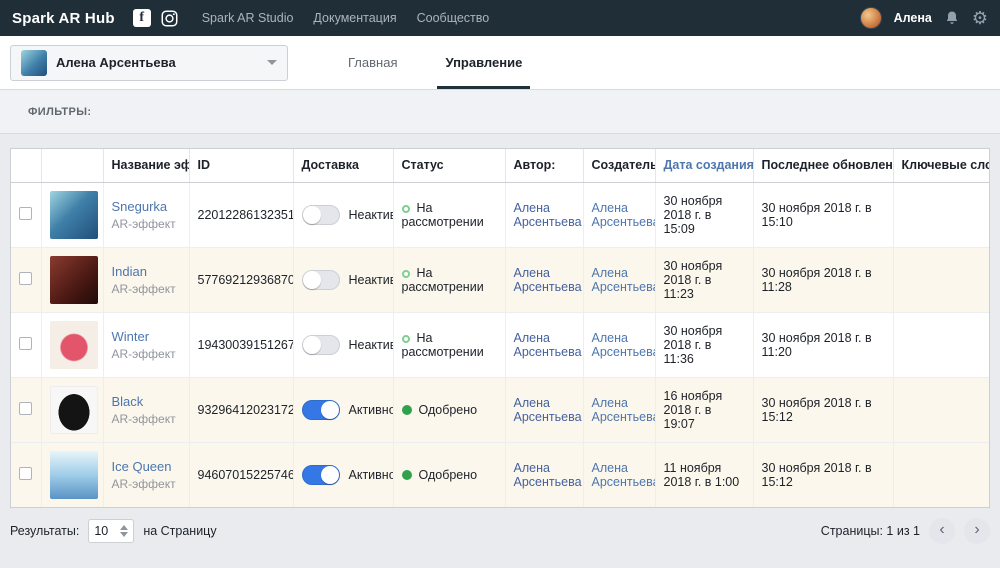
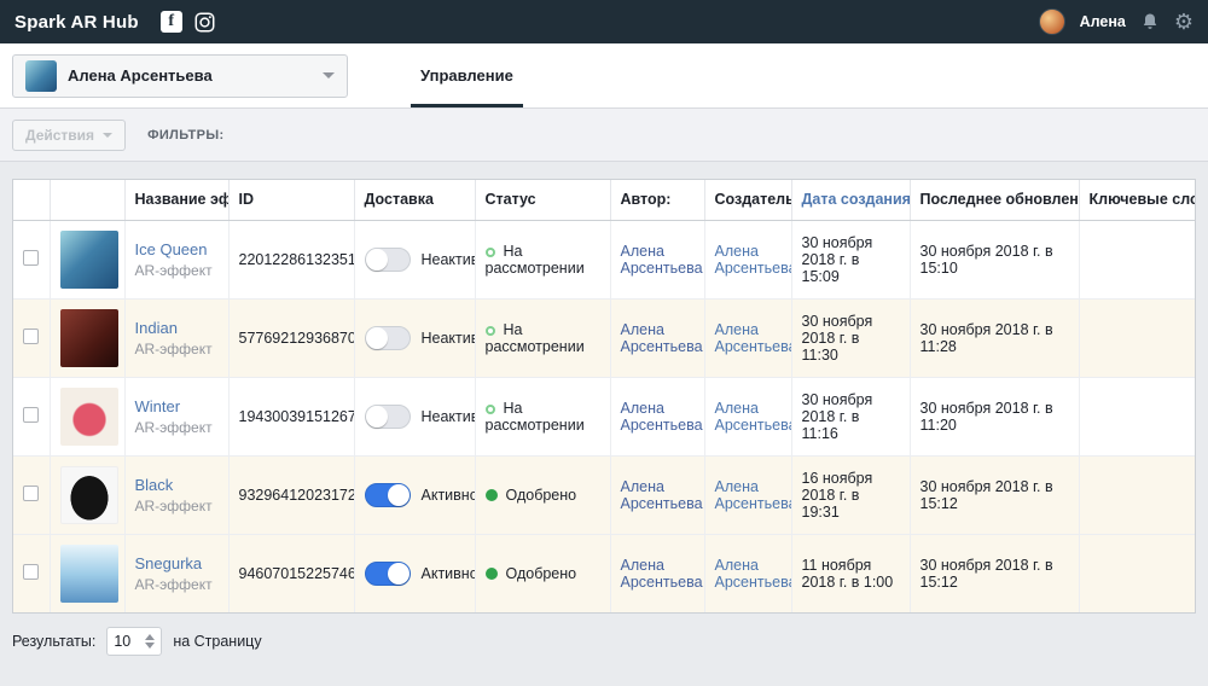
  Spark AR Hub
  f
- Spark AR Studio
- Документация
- Сообщество
  Алена
  ⚙
  Алена Арсентьева
- Главная
  Управление
+ Действия
  ФИЛЬТРЫ:
  		Название эф	ID	Доставка	Статус	Автор:	Создатель	Дата создания	Последнее обновлен	Ключевые сло
- 		Snegurka AR-эффект	22012286132351	Неакти	На рассмотрении	Алена Арсентьева	Алена Арсентьев	30 ноября 2018 г. в 15:09	30 ноября 2018 г. в 15:10
+ 		Ice Queen AR-эффект	22012286132351	Неакти	На рассмотрении	Алена Арсентьева	Алена Арсентьев	30 ноября 2018 г. в 15:09	30 ноября 2018 г. в 15:10
- 		Indian AR-эффект	57769212936870	Неакти	На рассмотрении	Алена Арсентьева	Алена Арсентьев	30 ноября 2018 г. в 11:23	30 ноября 2018 г. в 11:28
+ 		Indian AR-эффект	57769212936870	Неакти	На рассмотрении	Алена Арсентьева	Алена Арсентьев	30 ноября 2018 г. в 11:30	30 ноября 2018 г. в 11:28
- 		Winter AR-эффект	19430039151267	Неакти	На рассмотрении	Алена Арсентьева	Алена Арсентьев	30 ноября 2018 г. в 11:36	30 ноября 2018 г. в 11:20
+ 		Winter AR-эффект	19430039151267	Неакти	На рассмотрении	Алена Арсентьева	Алена Арсентьев	30 ноября 2018 г. в 11:16	30 ноября 2018 г. в 11:20
- 		Black AR-эффект	93296412023172	Активно	Одобрено	Алена Арсентьева	Алена Арсентьев	16 ноября 2018 г. в 19:07	30 ноября 2018 г. в 15:12
+ 		Black AR-эффект	93296412023172	Активно	Одобрено	Алена Арсентьева	Алена Арсентьев	16 ноября 2018 г. в 19:31	30 ноября 2018 г. в 15:12
- 		Ice Queen AR-эффект	94607015225746	Активно	Одобрено	Алена Арсентьева	Алена Арсентьев	11 ноября 2018 г. в 1:00	30 ноября 2018 г. в 15:12
+ 		Snegurka AR-эффект	94607015225746	Активно	Одобрено	Алена Арсентьева	Алена Арсентьев	11 ноября 2018 г. в 1:00	30 ноября 2018 г. в 15:12
  Результаты:
  10
  на Страницу
- Страницы: 1 из 1
- ‹
- ›
